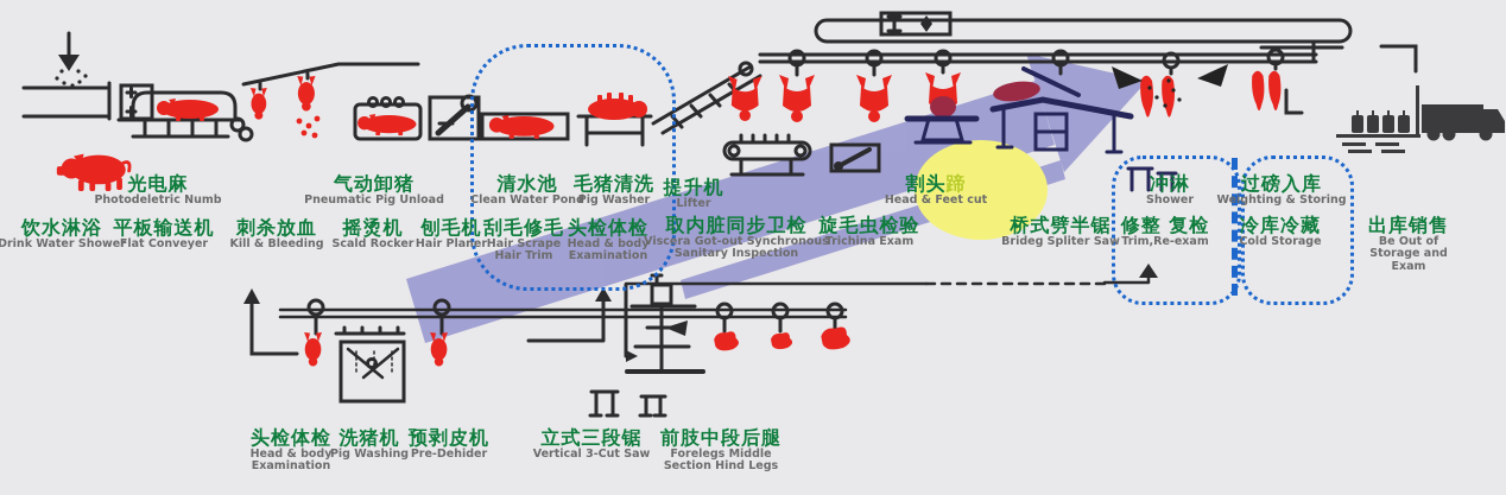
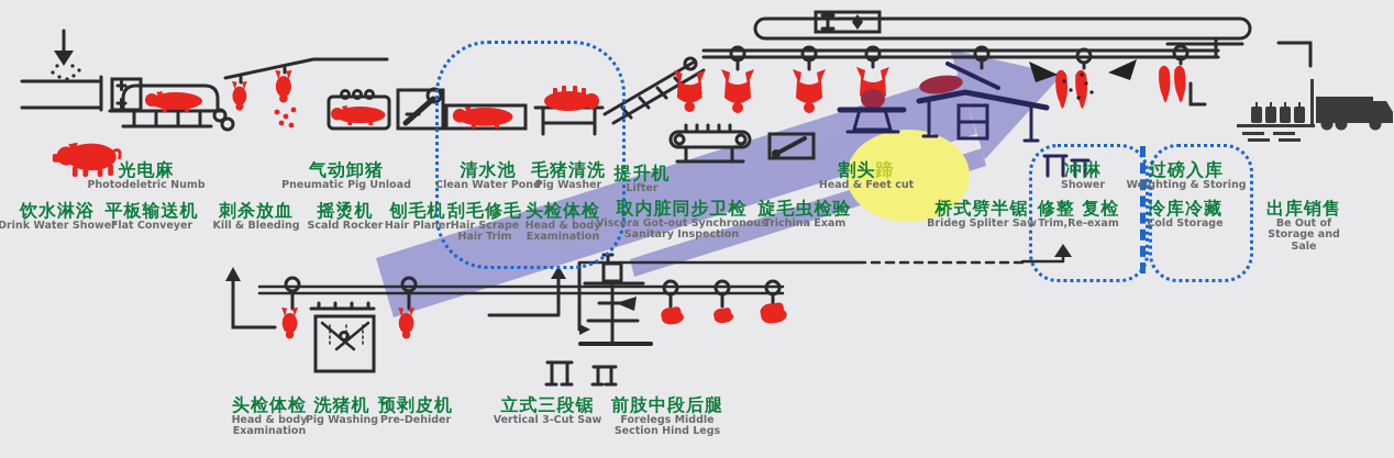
  光电麻
  Photodeletric Numb
  饮水淋浴
  Drink Water Shower
  平板输送机
  Flat Conveyer
  刺杀放血
  Kill & Bleeding
  气动卸猪
  Pneumatic Pig Unload
  摇烫机
  Scald Rocker
  刨毛机
  Hair Planer
  清水池
  Clean Water Pond
  毛猪清洗
  Pig Washer
  刮毛修毛
  Hair Scrape
  Hair Trim
  头检体检
  Head & body
  Examination
  提升机
  Lifter
  取内脏同步卫检
  Viscera Got-out Synchronous
  Sanitary Inspection
  旋毛虫检验
  Trichina Exam
  割头蹄
  Head & Feet cut
  桥式劈半锯
  Brideg Spliter Saw
  冲淋
  Shower
  修整 复检
  Trim,Re-exam
  过磅入库
  Weighting & Storing
  冷库冷藏
  Cold Storage
  出库销售
- Be Out of Storage and Exam
+ Be Out of Storage and Sale
  头检体检
  Head & body
  Examination
  洗猪机
  Pig Washing
  预剥皮机
  Pre-Dehider
  立式三段锯
  Vertical 3-Cut Saw
  前肢中段后腿
  Forelegs Middle
  Section Hind Legs
